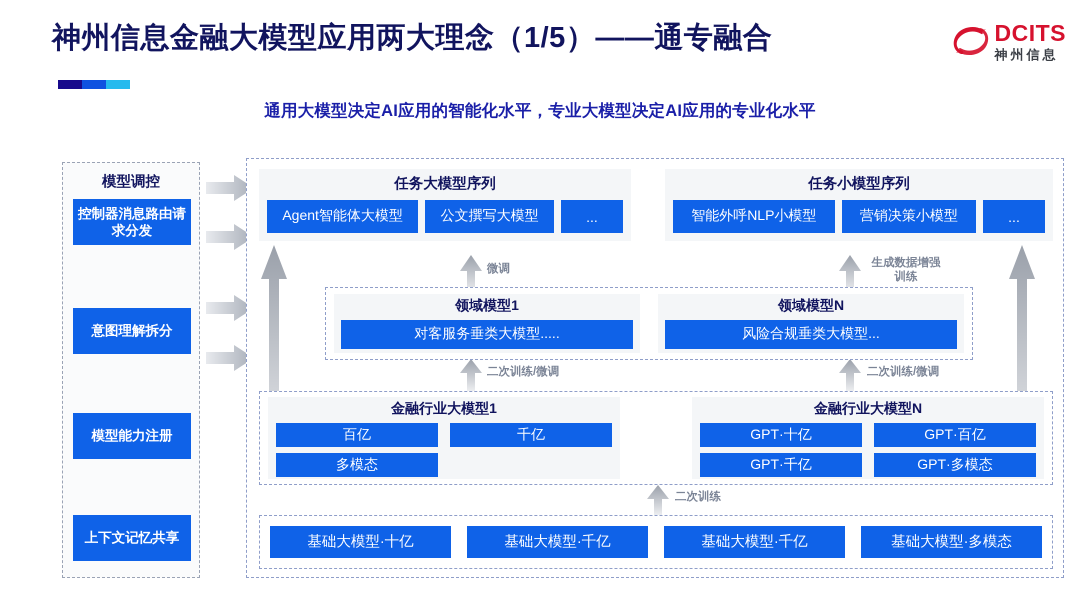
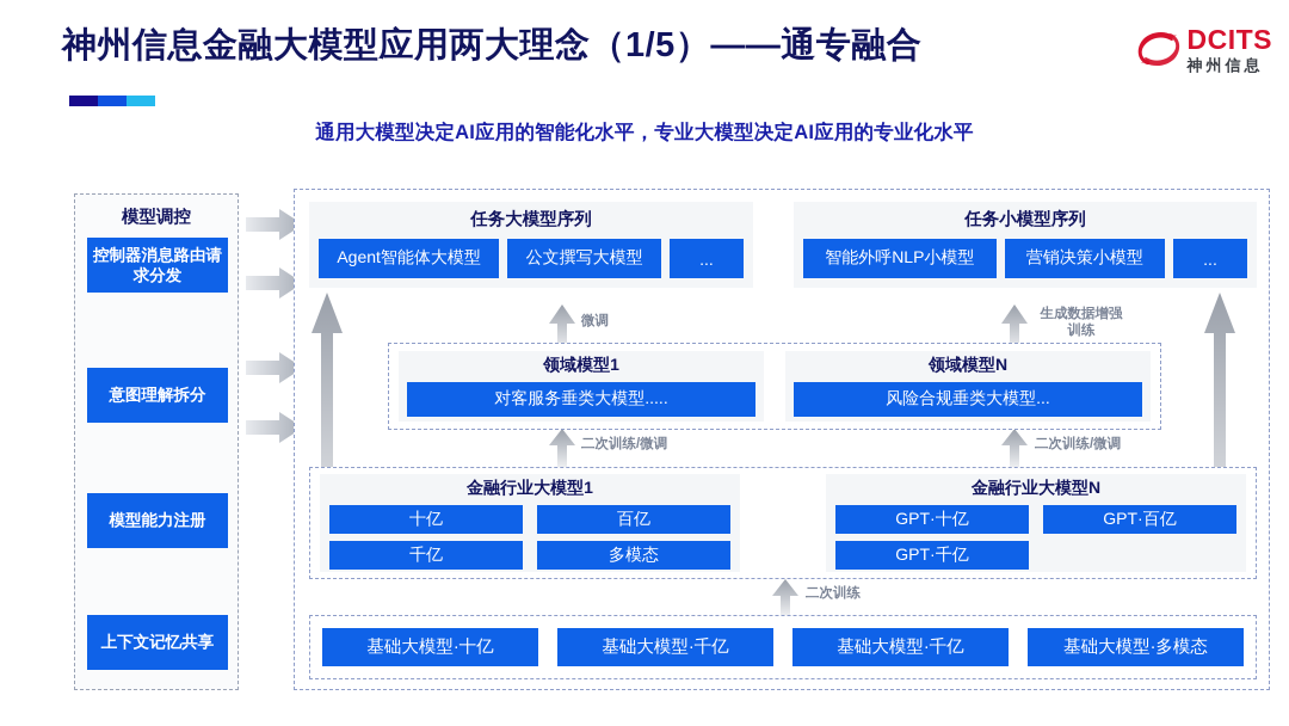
  神州信息金融大模型应用两大理念（1/5）——通专融合
  DCITS
  神州信息
  通用大模型决定AI应用的智能化水平，专业大模型决定AI应用的专业化水平
  模型调控
  控制器消息路由请求分发
  意图理解拆分
  模型能力注册
  上下文记忆共享
  微调
  生成数据增强训练
  二次训练/微调
  二次训练/微调
  二次训练
  任务大模型序列
  Agent智能体大模型
  公文撰写大模型
  ...
  任务小模型序列
  智能外呼NLP小模型
  营销决策小模型
  ...
  领域模型1
  对客服务垂类大模型.....
  领域模型N
  风险合规垂类大模型...
  金融行业大模型1
+ 十亿
  百亿
  千亿
  多模态
  金融行业大模型N
  GPT·十亿
  GPT·百亿
  GPT·千亿
- GPT·多模态
  基础大模型·十亿
  基础大模型·千亿
  基础大模型·千亿
  基础大模型·多模态
